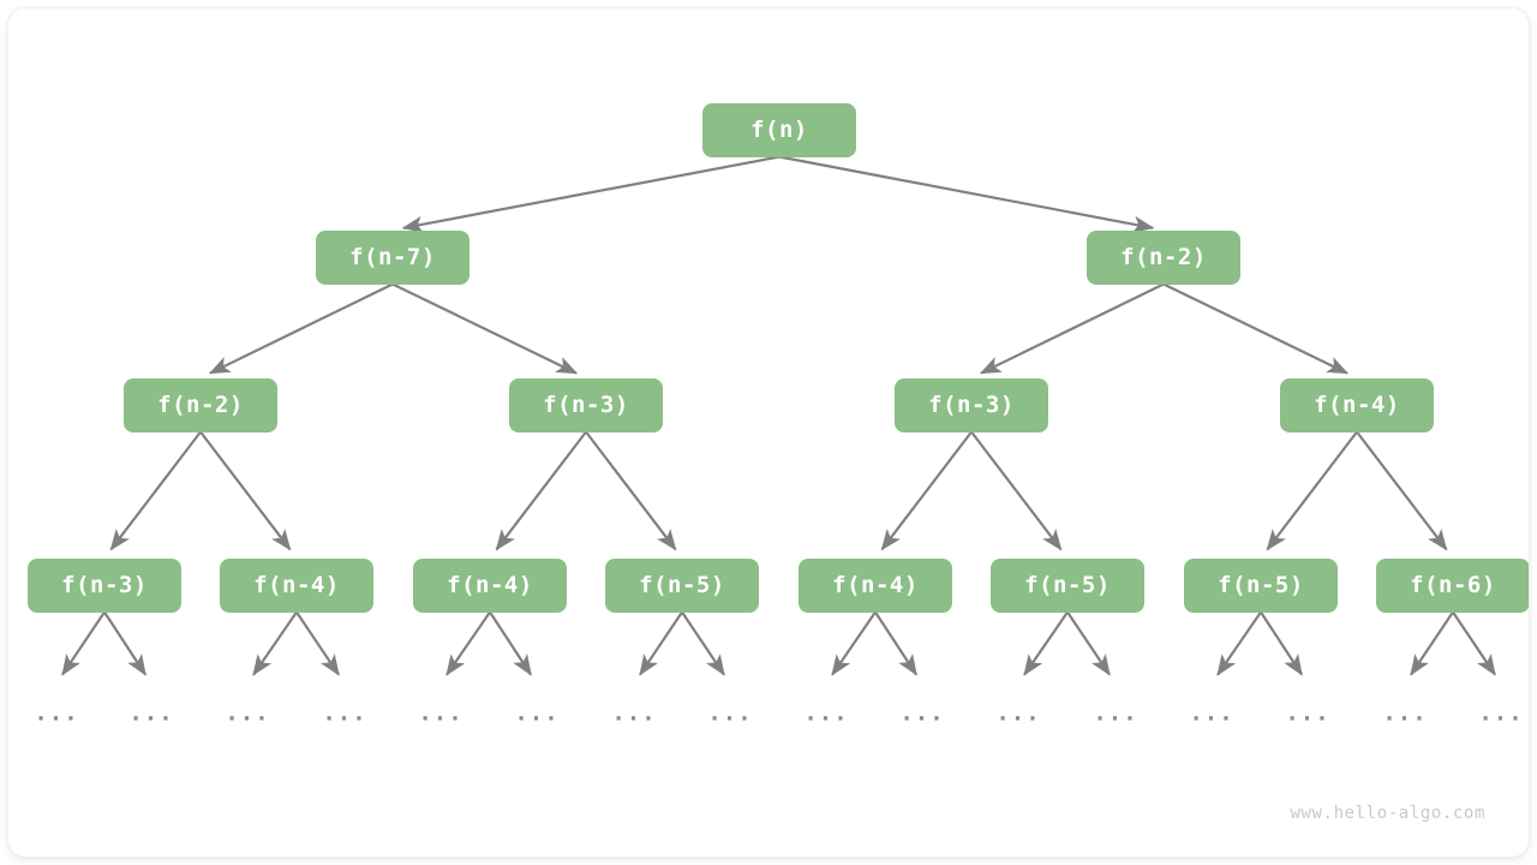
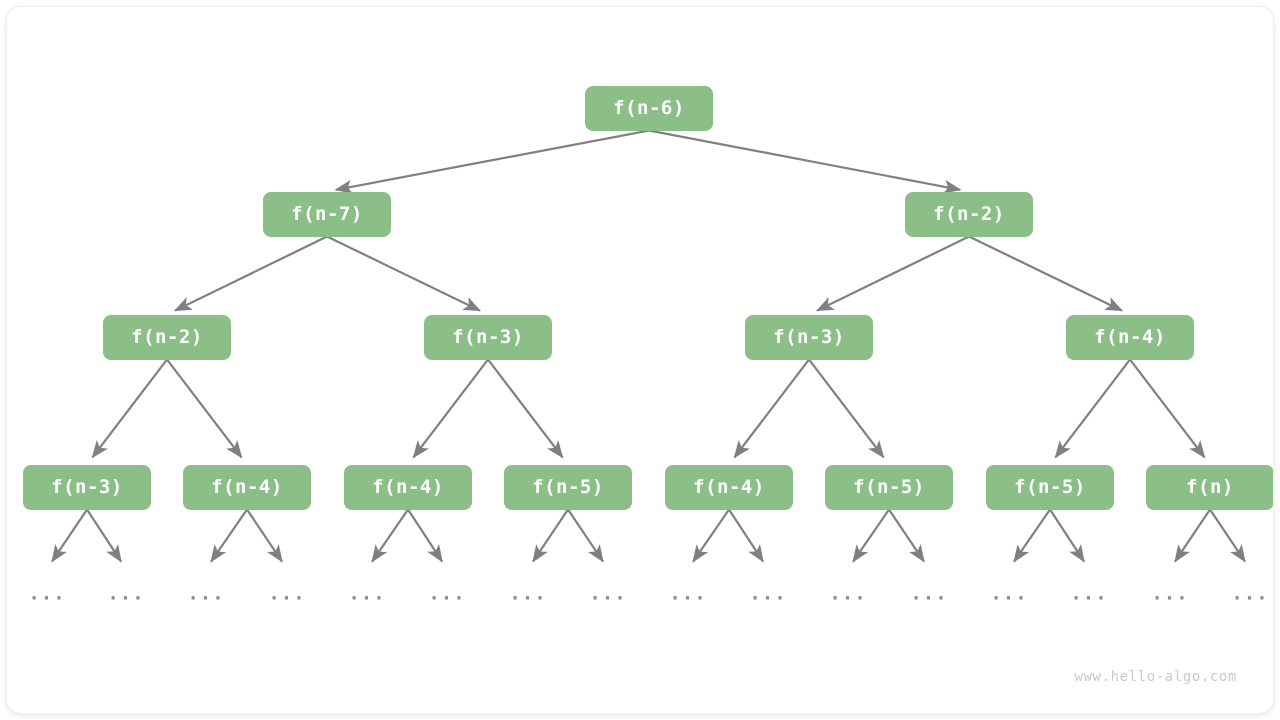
- f(n)
+ f(n-6)
  f(n-7)
  f(n-2)
  f(n-2)
  f(n-3)
  f(n-3)
  f(n-4)
  f(n-3)
  f(n-4)
  f(n-4)
  f(n-5)
  f(n-4)
  f(n-5)
  f(n-5)
- f(n-6)
+ f(n)
  ...
  ...
  ...
  ...
  ...
  ...
  ...
  ...
  ...
  ...
  ...
  ...
  ...
  ...
  ...
  ...
  www.hello-algo.com
